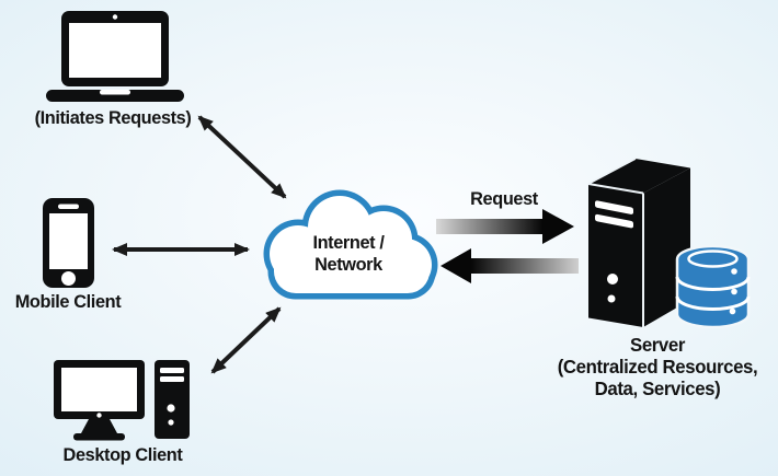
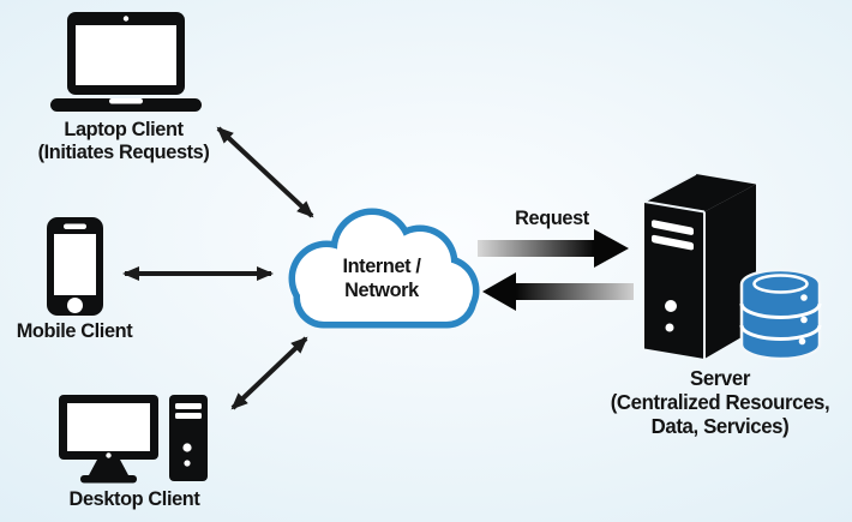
+ Laptop Client
  (Initiates Requests)
  Mobile Client
  Desktop Client
  Internet /
  Network
  Request
  Server
  (Centralized Resources,
  Data, Services)
